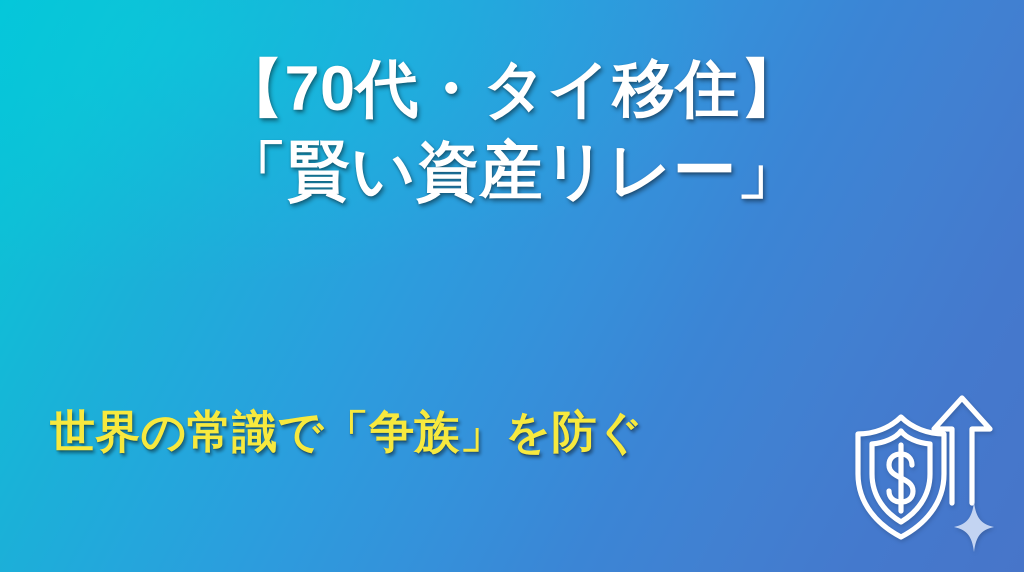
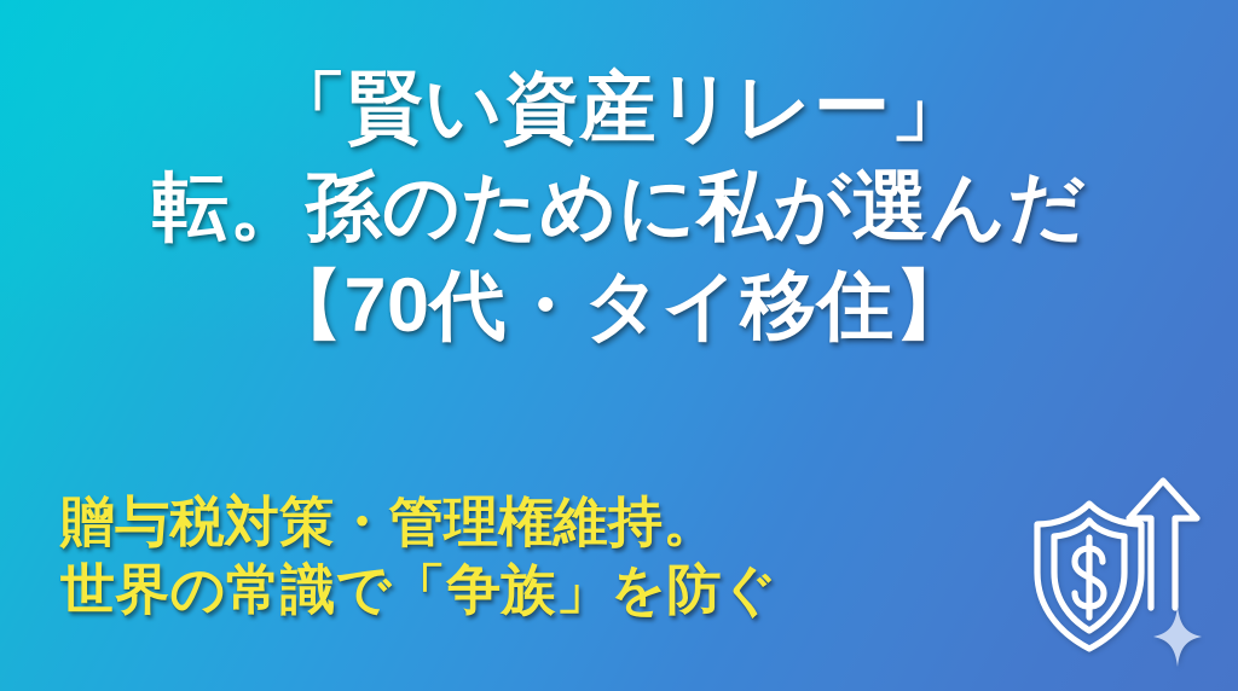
- 【70代・タイ移住】
+ 「賢い資産リレー」
+ 転。孫のために私が選んだ
- 「賢い資産リレー」
+ 【70代・タイ移住】
+ 贈与税対策・管理権維持。
  世界の常識で「争族」を防ぐ
